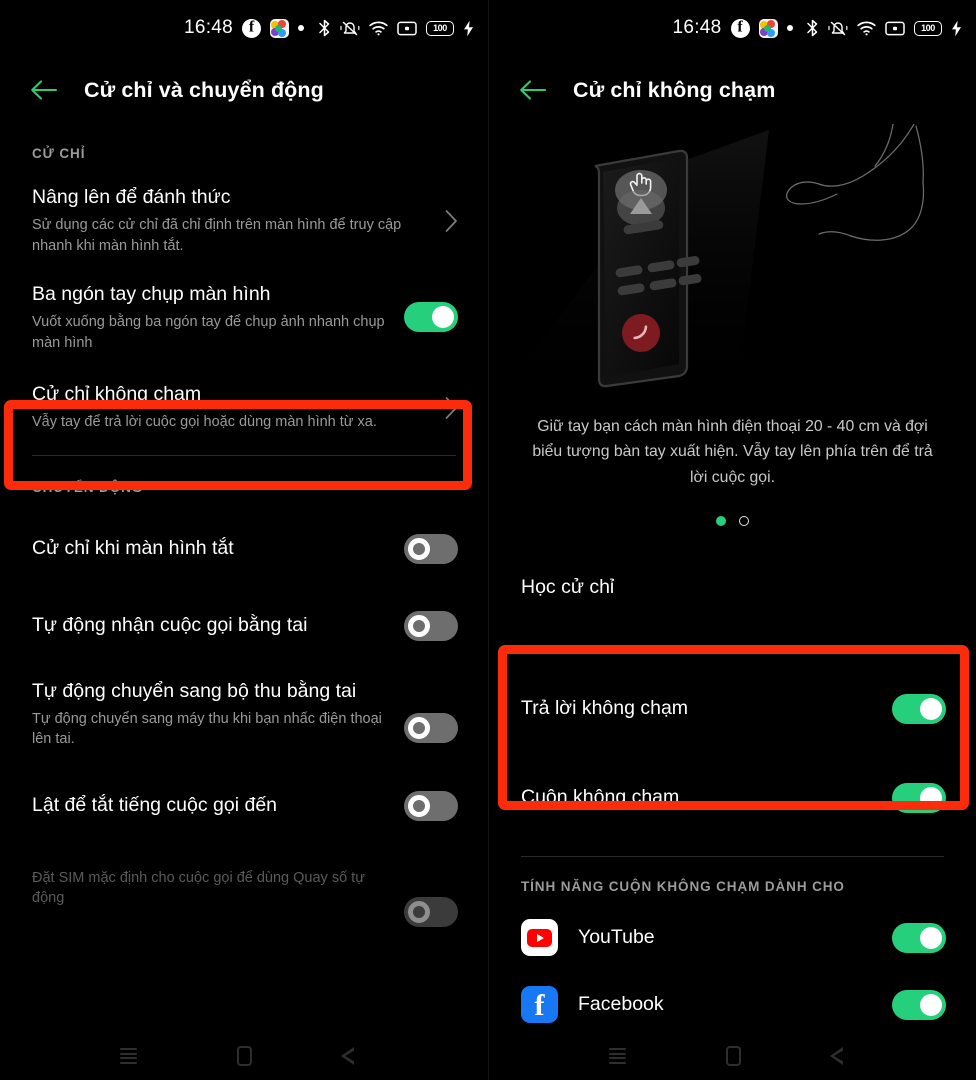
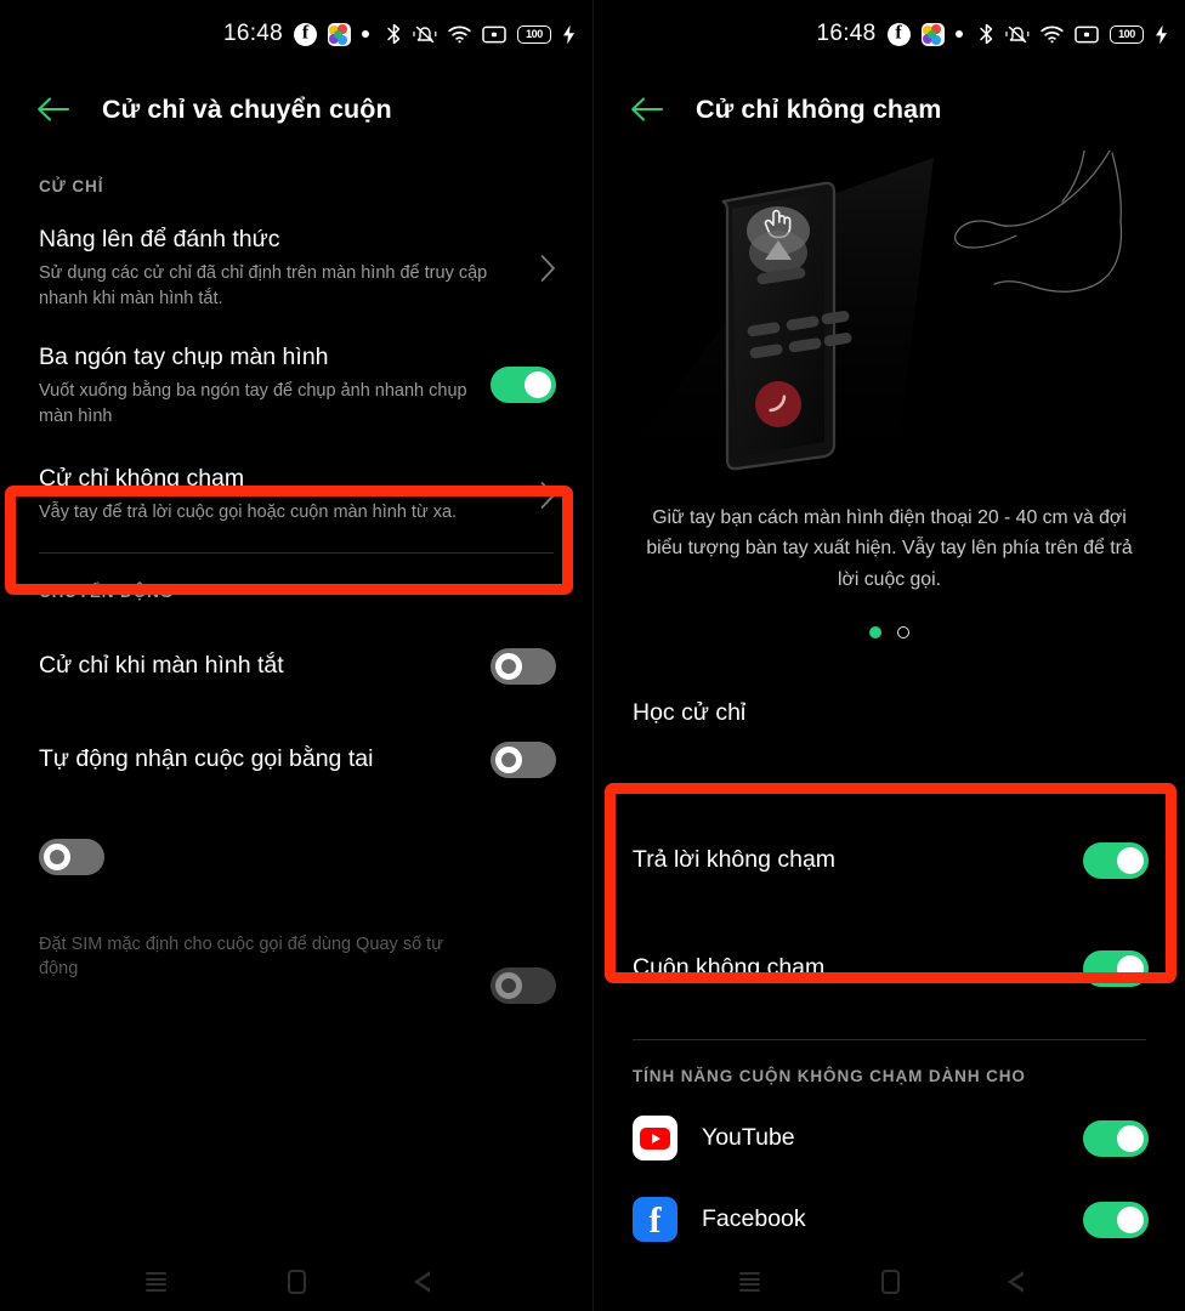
  16:48
  100
- Cử chỉ và chuyển động
+ Cử chỉ và chuyển cuộn
  CỬ CHỈ
  Nâng lên để đánh thức
  Sử dụng các cử chỉ đã chỉ định trên màn hình để truy cập nhanh khi màn hình tắt.
  Ba ngón tay chụp màn hình
  Vuốt xuống bằng ba ngón tay để chụp ảnh nhanh chụp màn hình
  Cử chỉ không chạm
- Vẫy tay để trả lời cuộc gọi hoặc dùng màn hình từ xa.
+ Vẫy tay để trả lời cuộc gọi hoặc cuộn màn hình từ xa.
  CHUYỂN ĐỘNG
  Cử chỉ khi màn hình tắt
  Tự động nhận cuộc gọi bằng tai
- Tự động chuyển sang bộ thu bằng tai
- Tự động chuyển sang máy thu khi bạn nhấc điện thoại lên tai.
- Lật để tắt tiếng cuộc gọi đến
  Đặt SIM mặc định cho cuộc gọi để dùng Quay số tự động
  16:48
  100
  Cử chỉ không chạm
  Giữ tay bạn cách màn hình điện thoại 20 - 40 cm và đợi biểu tượng bàn tay xuất hiện. Vẫy tay lên phía trên để trả lời cuộc gọi.
  Học cử chỉ
  Trả lời không chạm
  Cuộn không chạm
  TÍNH NĂNG CUỘN KHÔNG CHẠM DÀNH CHO
  YouTube
  Facebook
